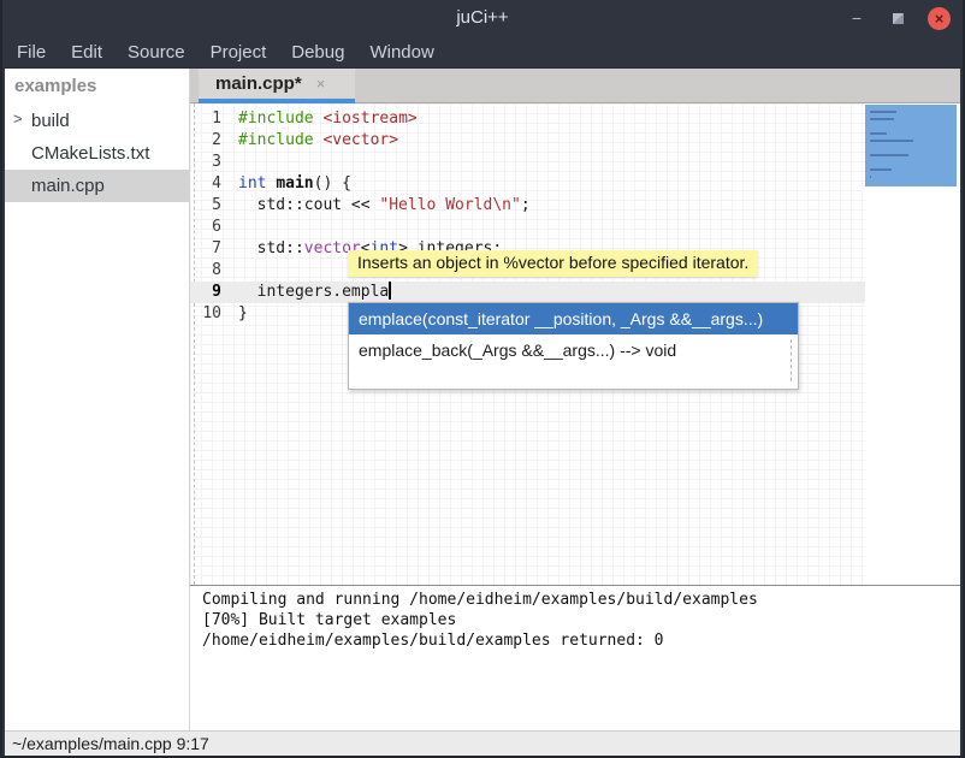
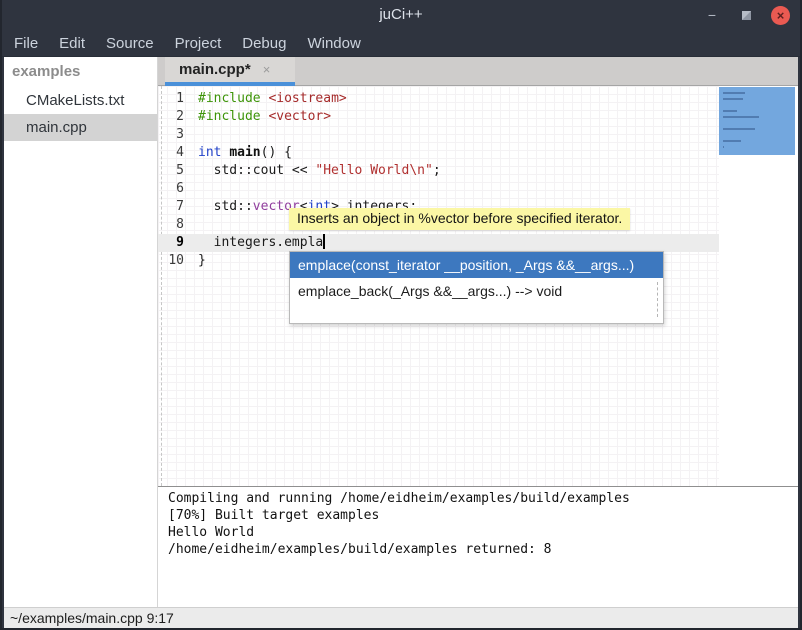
  juCi++
  −
  ×
  File
  Edit
  Source
  Project
  Debug
  Window
  examples
- >
- build
  CMakeLists.txt
  main.cpp
  main.cpp*
  ×
  1
  #include <iostream>
  2
  #include <vector>
  3
  4
  int main() {
  5
  std::cout << "Hello World\n";
  6
  7
  std::vector<int> integers;
  8
  9
  integers.empla
  10
  }
  Inserts an object in %vector before specified iterator.
  emplace(const_iterator __position, _Args &&__args...)
  emplace_back(_Args &&__args...) --> void
  Compiling and running /home/eidheim/examples/build/examples
  [70%] Built target examples
+ Hello World
- /home/eidheim/examples/build/examples returned: 0
+ /home/eidheim/examples/build/examples returned: 8
  ~/examples/main.cpp 9:17
